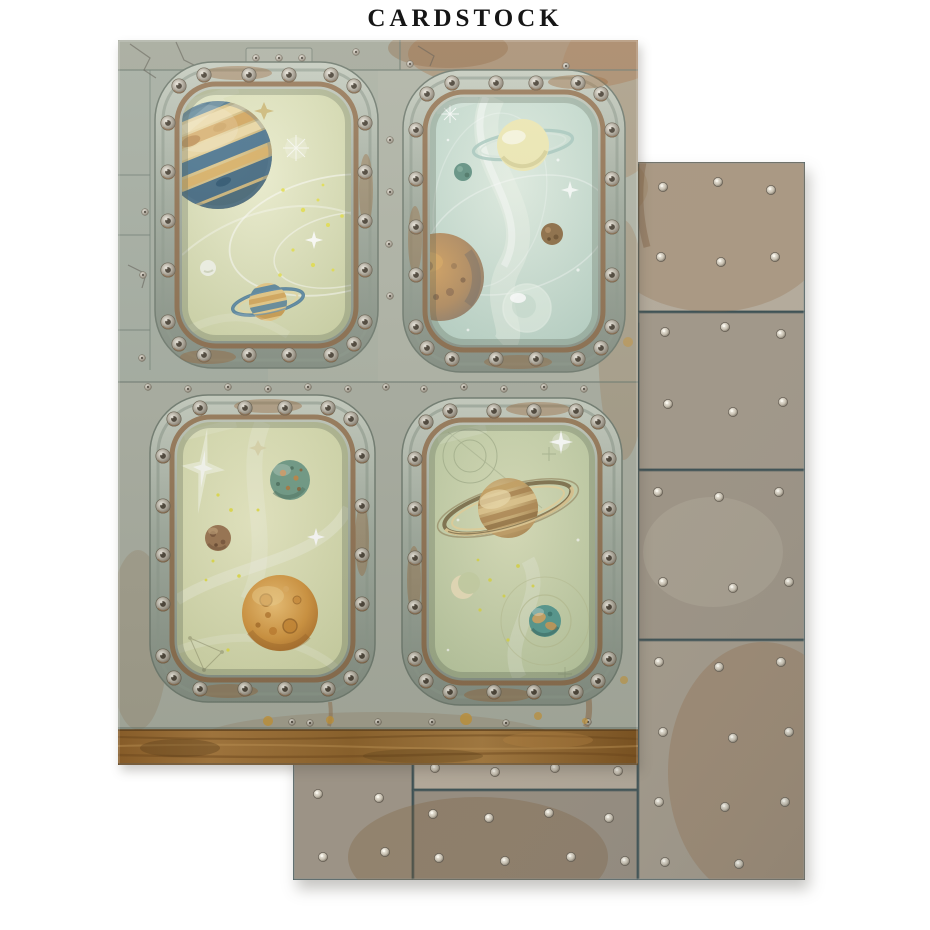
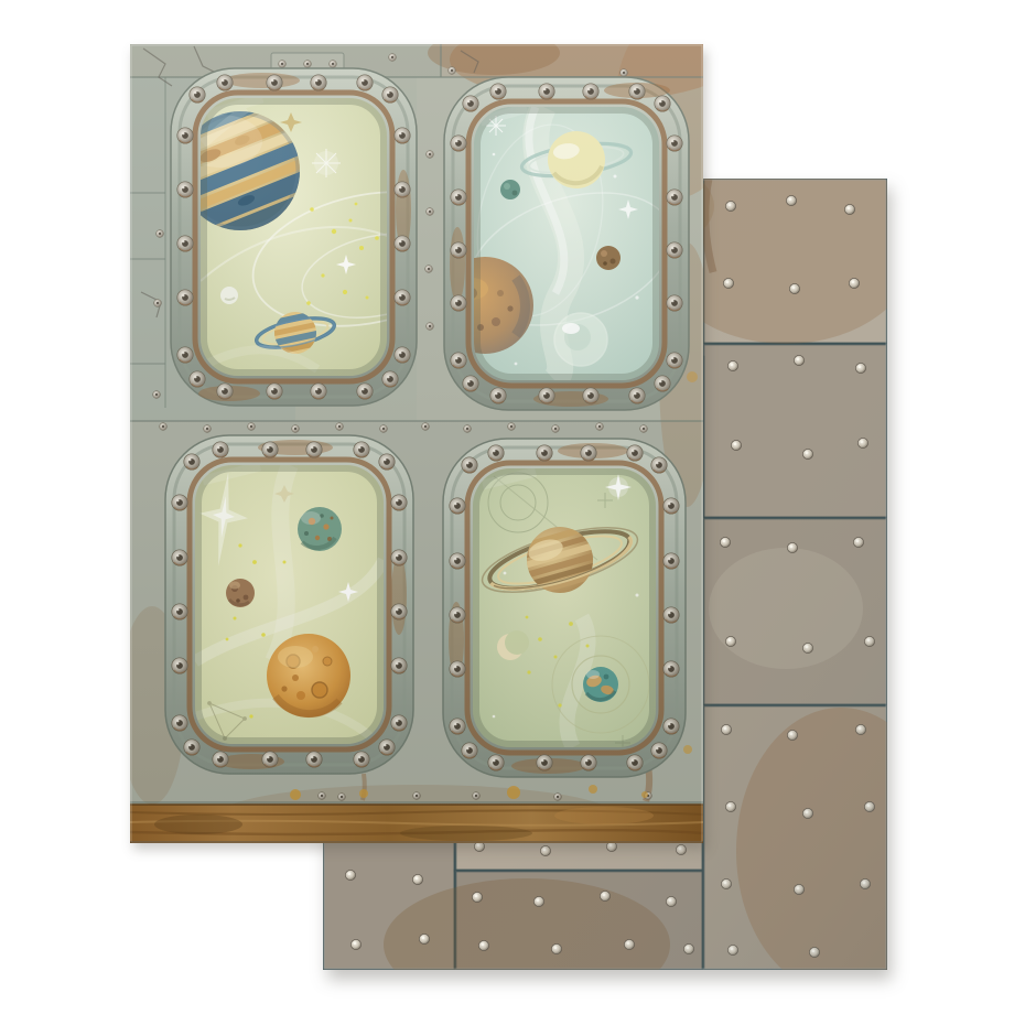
- CARDSTOCK
